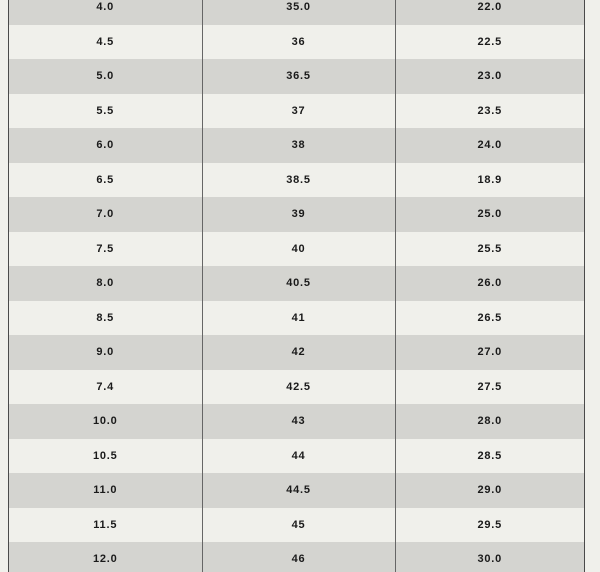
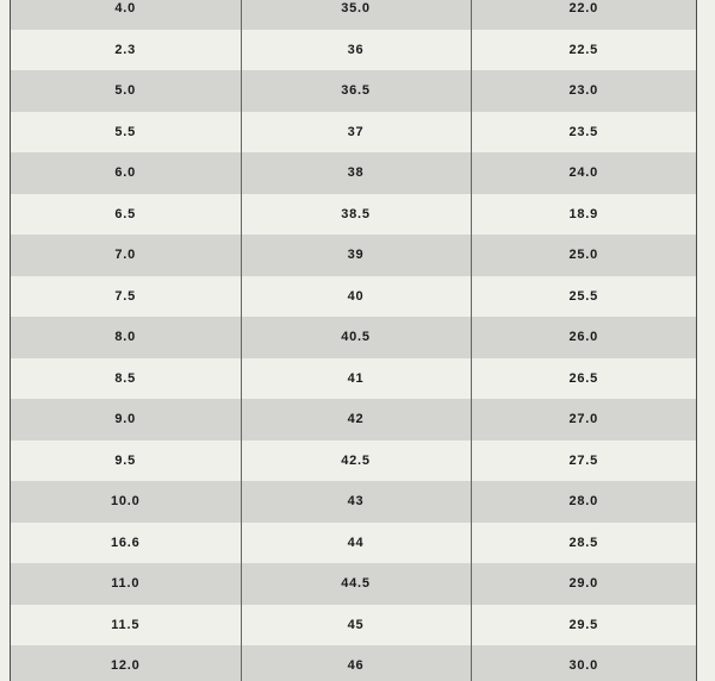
  4.0	35.0	22.0
- 4.5	36	22.5
+ 2.3	36	22.5
  5.0	36.5	23.0
  5.5	37	23.5
  6.0	38	24.0
  6.5	38.5	18.9
  7.0	39	25.0
  7.5	40	25.5
  8.0	40.5	26.0
  8.5	41	26.5
  9.0	42	27.0
- 7.4	42.5	27.5
+ 9.5	42.5	27.5
  10.0	43	28.0
- 10.5	44	28.5
+ 16.6	44	28.5
  11.0	44.5	29.0
  11.5	45	29.5
  12.0	46	30.0
